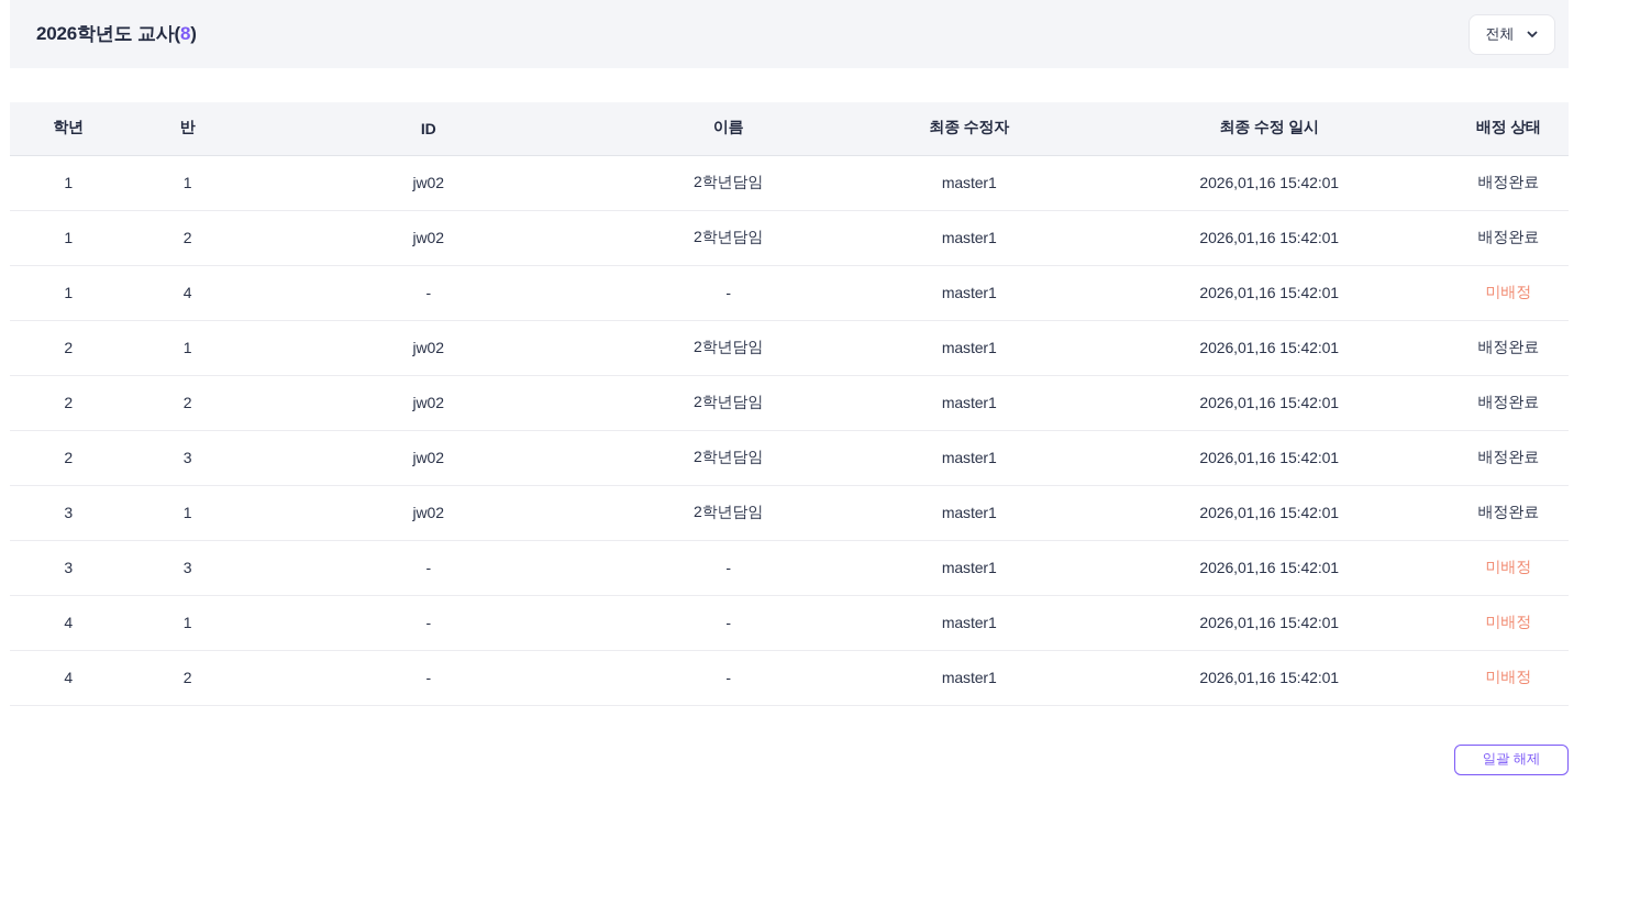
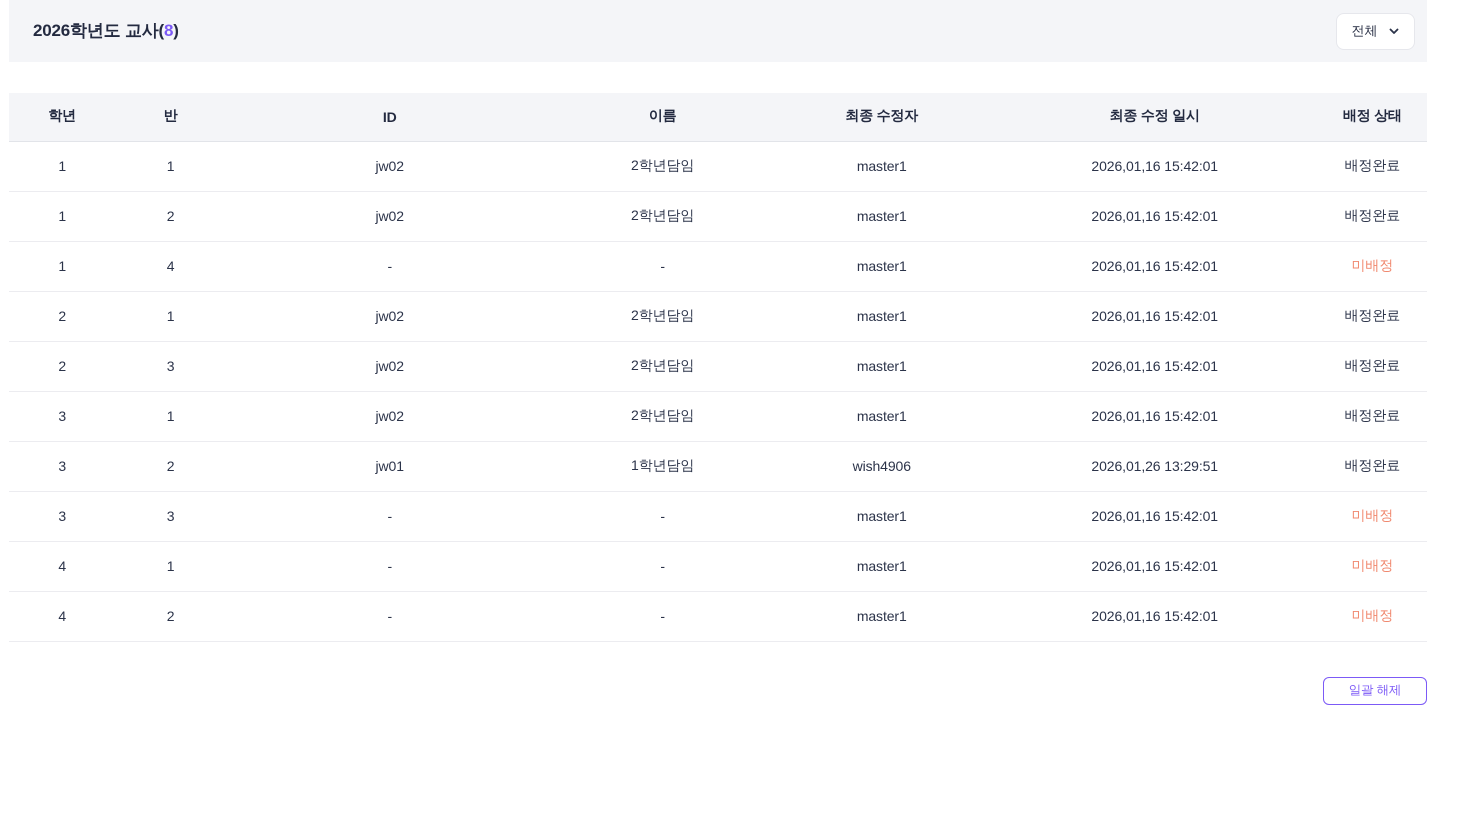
  2026학년도 교사(8)
  전체
  학년	반	ID	이름	최종 수정자	최종 수정 일시	배정 상태
  1	1	jw02	2학년담임	master1	2026,01,16 15:42:01	배정완료
  1	2	jw02	2학년담임	master1	2026,01,16 15:42:01	배정완료
  1	4	-	-	master1	2026,01,16 15:42:01	미배정
  2	1	jw02	2학년담임	master1	2026,01,16 15:42:01	배정완료
- 2	2	jw02	2학년담임	master1	2026,01,16 15:42:01	배정완료
  2	3	jw02	2학년담임	master1	2026,01,16 15:42:01	배정완료
  3	1	jw02	2학년담임	master1	2026,01,16 15:42:01	배정완료
+ 3	2	jw01	1학년담임	wish4906	2026,01,26 13:29:51	배정완료
  3	3	-	-	master1	2026,01,16 15:42:01	미배정
  4	1	-	-	master1	2026,01,16 15:42:01	미배정
  4	2	-	-	master1	2026,01,16 15:42:01	미배정
  일괄 해제
